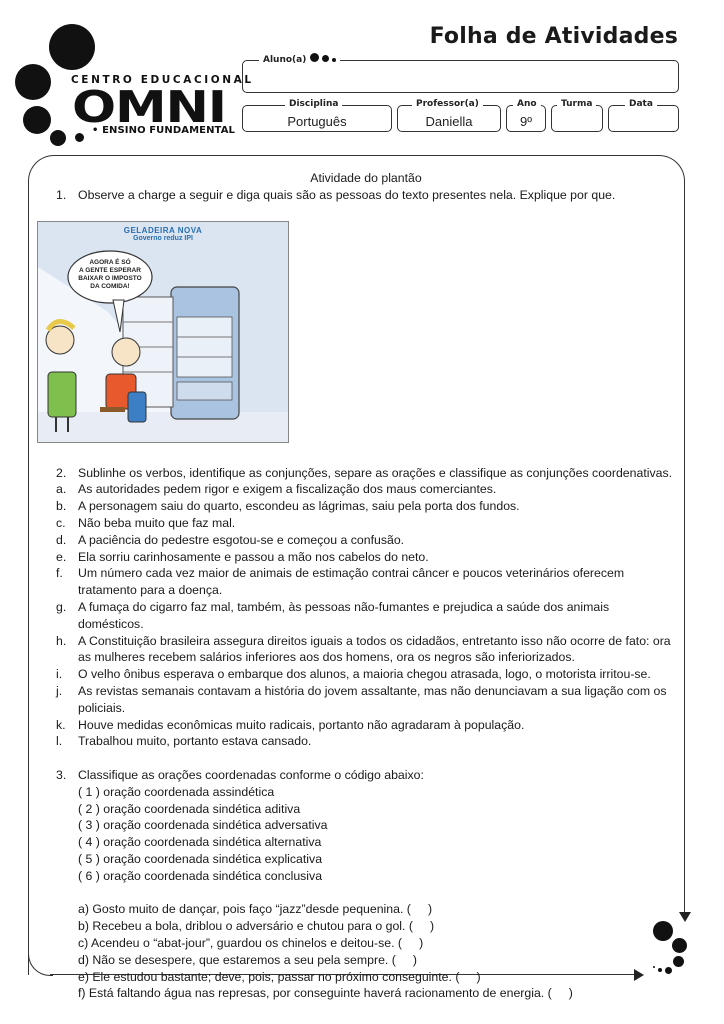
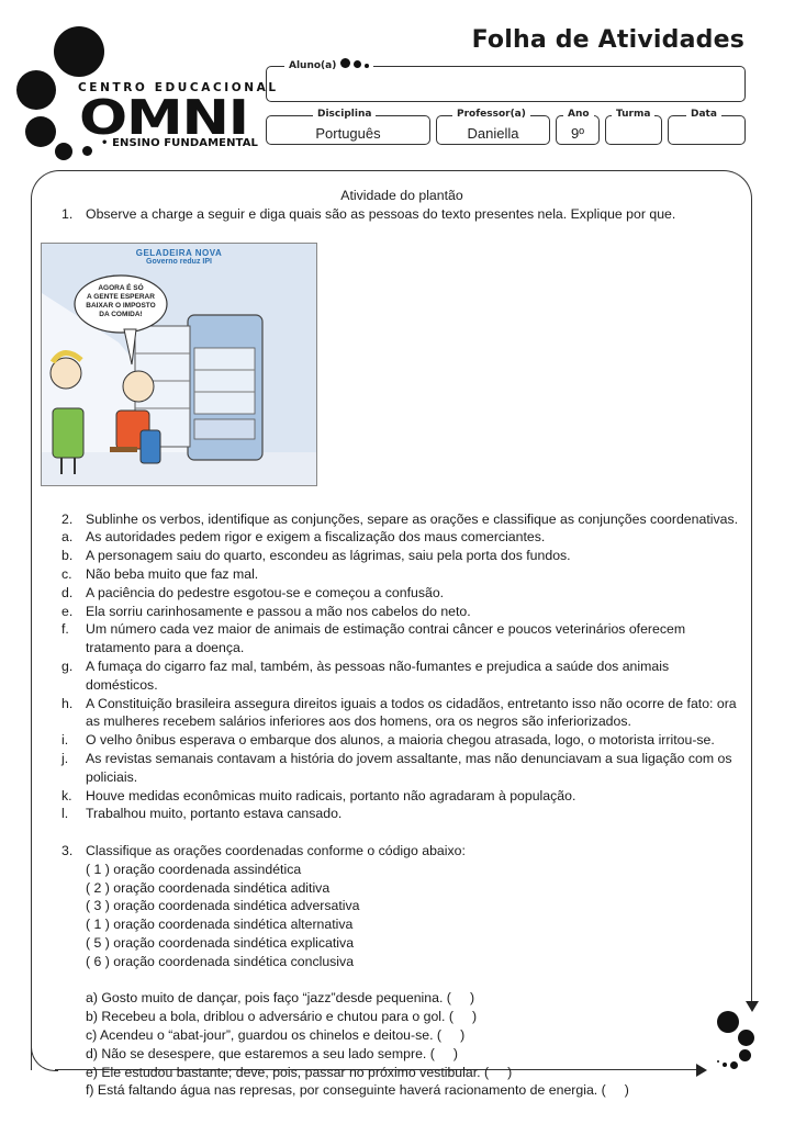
  CENTRO EDUCACIONAL
  OMNI
  • ENSINO FUNDAMENTAL
  Folha de Atividades
  Aluno(a)
  Disciplina
  Português
  Professor(a)
  Daniella
  Ano
  9º
  Turma
  Data
  GELADEIRA NOVA
  Atividade do plantão
  1.
  Observe a charge a seguir e diga quais são as pessoas do texto presentes nela. Explique por que.
  2.
  Sublinhe os verbos, identifique as conjunções, separe as orações e classifique as conjunções coordenativas.
  a.
  As autoridades pedem rigor e exigem a fiscalização dos maus comerciantes.
  b.
  A personagem saiu do quarto, escondeu as lágrimas, saiu pela porta dos fundos.
  c.
  Não beba muito que faz mal.
  d.
  A paciência do pedestre esgotou-se e começou a confusão.
  e.
  Ela sorriu carinhosamente e passou a mão nos cabelos do neto.
  f.
  Um número cada vez maior de animais de estimação contrai câncer e poucos veterinários oferecem tratamento para a doença.
  g.
  A fumaça do cigarro faz mal, também, às pessoas não-fumantes e prejudica a saúde dos animais domésticos.
  h.
  A Constituição brasileira assegura direitos iguais a todos os cidadãos, entretanto isso não ocorre de fato: ora as mulheres recebem salários inferiores aos dos homens, ora os negros são inferiorizados.
  i.
  O velho ônibus esperava o embarque dos alunos, a maioria chegou atrasada, logo, o motorista irritou-se.
  j.
  As revistas semanais contavam a história do jovem assaltante, mas não denunciavam a sua ligação com os policiais.
  k.
  Houve medidas econômicas muito radicais, portanto não agradaram à população.
  l.
  Trabalhou muito, portanto estava cansado.
  3.
  Classifique as orações coordenadas conforme o código abaixo:
  ( 1 ) oração coordenada assindética
  ( 2 ) oração coordenada sindética aditiva
  ( 3 ) oração coordenada sindética adversativa
- ( 4 ) oração coordenada sindética alternativa
+ ( 1 ) oração coordenada sindética alternativa
  ( 5 ) oração coordenada sindética explicativa
  ( 6 ) oração coordenada sindética conclusiva
  a) Gosto muito de dançar, pois faço “jazz”desde pequenina. ( )
  b) Recebeu a bola, driblou o adversário e chutou para o gol. ( )
  c) Acendeu o “abat-jour”, guardou os chinelos e deitou-se. ( )
- d) Não se desespere, que estaremos a seu pela sempre. ( )
+ d) Não se desespere, que estaremos a seu lado sempre. ( )
- e) Ele estudou bastante; deve, pois, passar no próximo conseguinte. ( )
+ e) Ele estudou bastante; deve, pois, passar no próximo vestibular. ( )
  f) Está faltando água nas represas, por conseguinte haverá racionamento de energia. ( )
